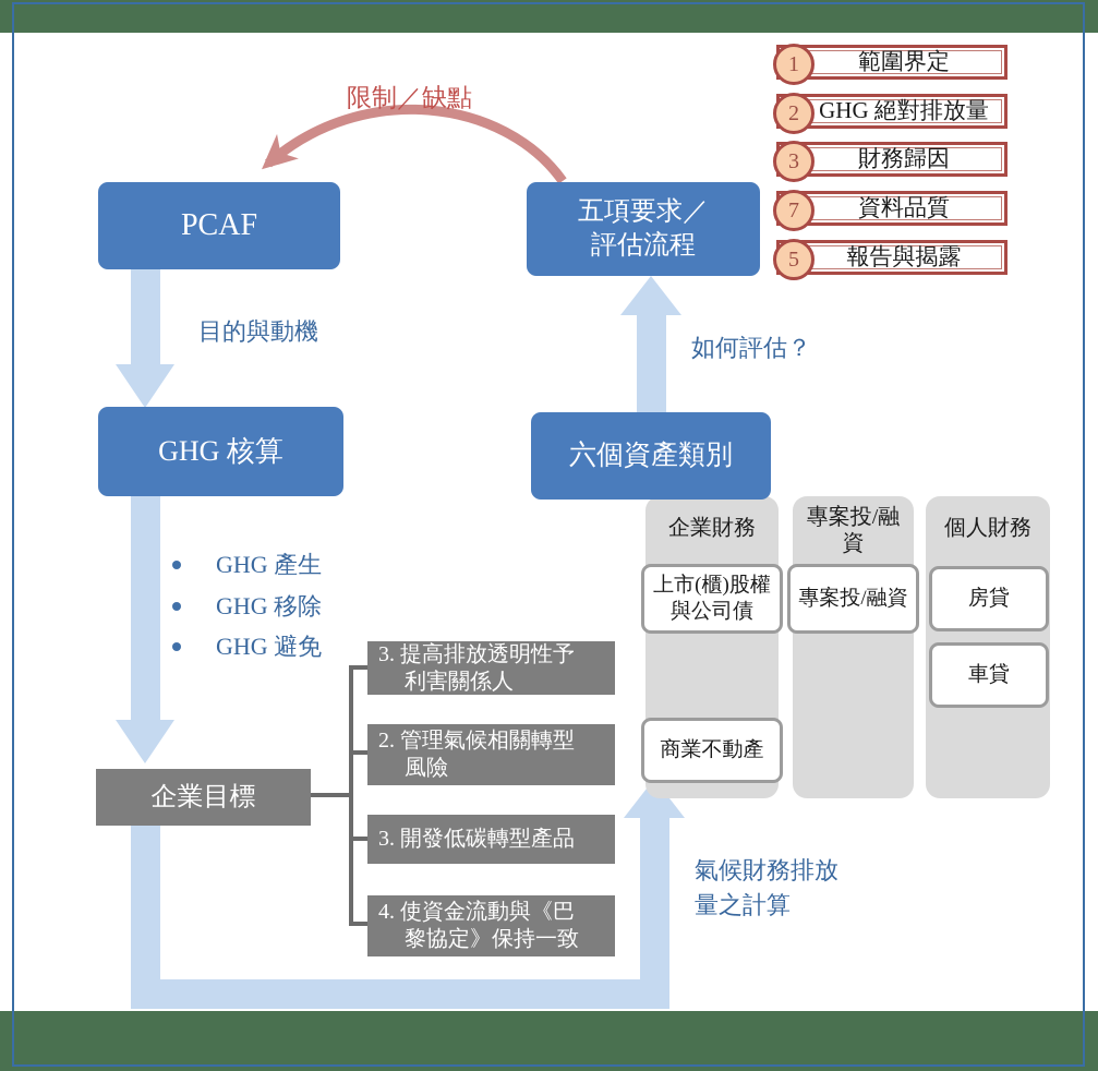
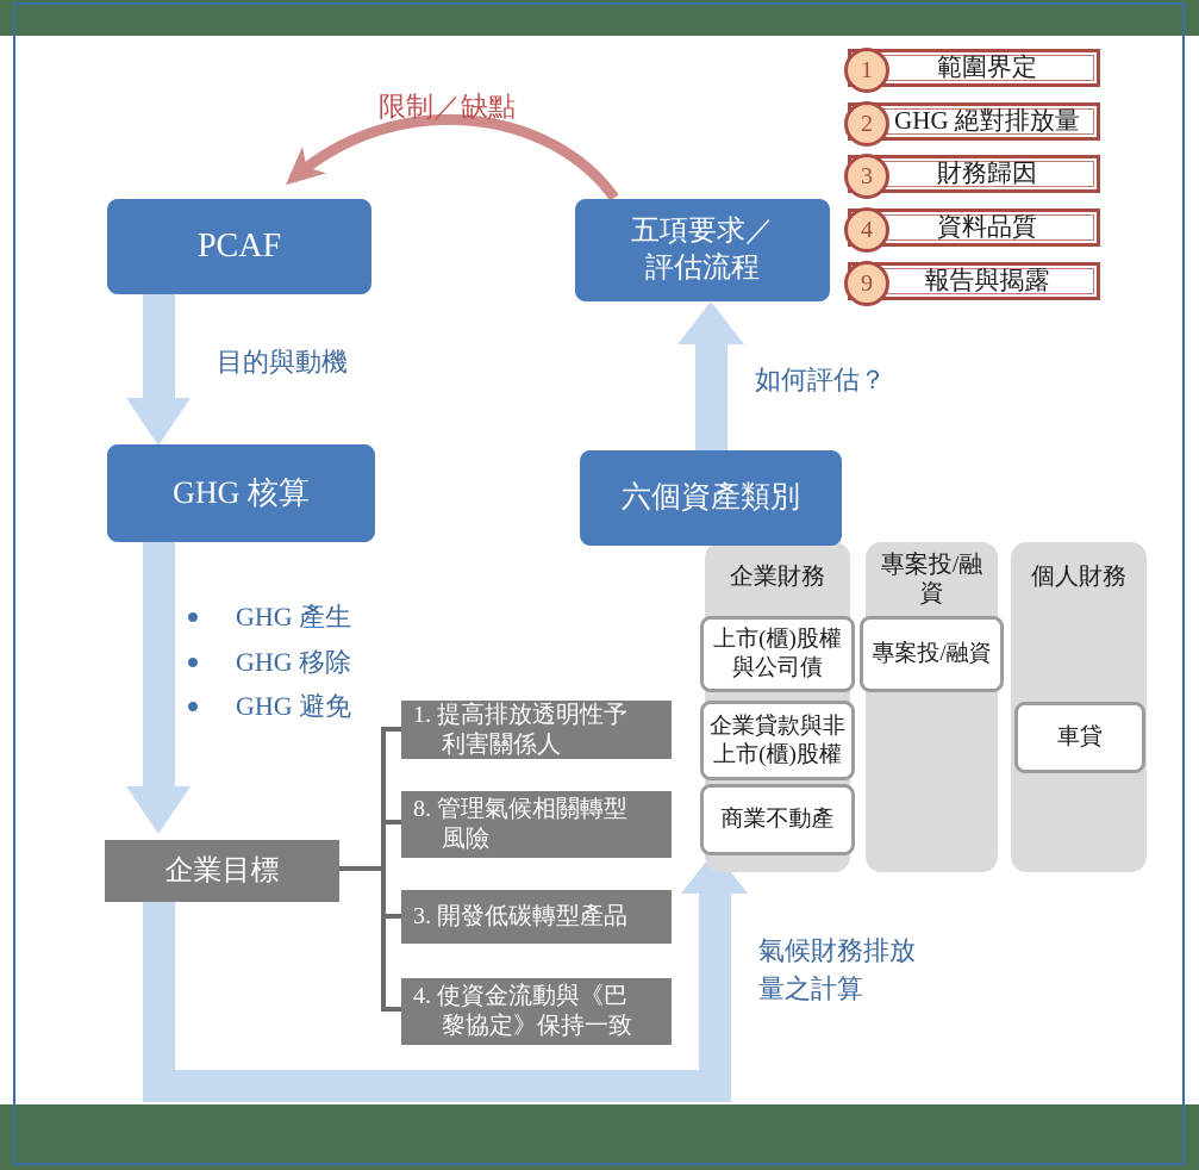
  PCAF
  五項要求／
  評估流程
  GHG 核算
  六個資產類別
  限制／缺點
  目的與動機
  如何評估？
  氣候財務排放量之計算
  GHG 產生
  GHG 移除
  GHG 避免
  企業目標
- 3. 提高排放透明性予利害關係人
+ 1. 提高排放透明性予利害關係人
- 2. 管理氣候相關轉型風險
+ 8. 管理氣候相關轉型風險
  3. 開發低碳轉型產品
  4. 使資金流動與《巴黎協定》保持一致
  1
  範圍界定
  2
  GHG 絕對排放量
  3
  財務歸因
- 7
+ 4
  資料品質
- 5
+ 9
  報告與揭露
  企業財務
  專案投/融資
  個人財務
  上市(櫃)股權與公司債
+ 企業貸款與非上市(櫃)股權
  商業不動產
  專案投/融資
- 房貸
  車貸
